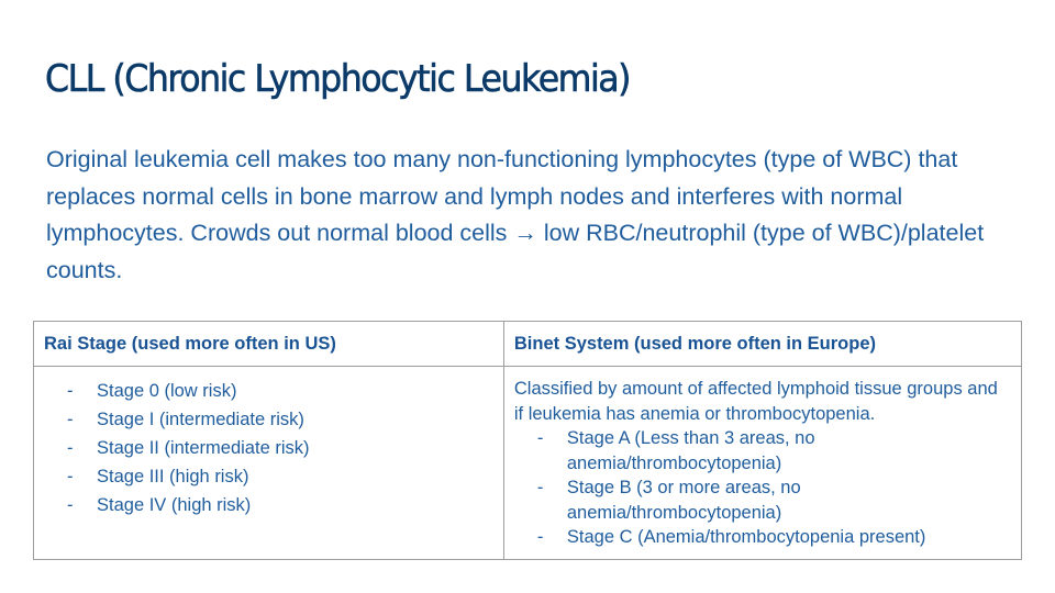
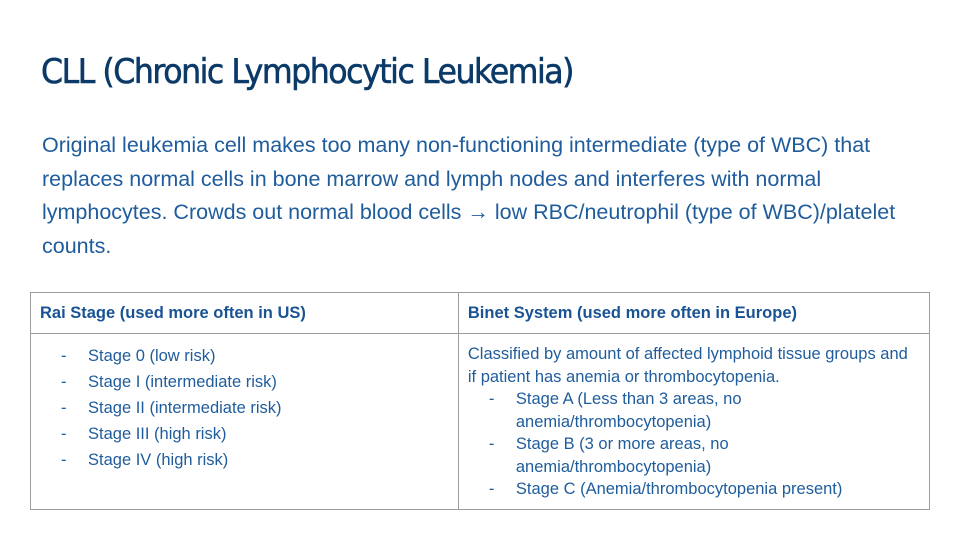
  CLL (Chronic Lymphocytic Leukemia)
- Original leukemia cell makes too many non-functioning lymphocytes (type of WBC) that replaces normal cells in bone marrow and lymph nodes and interferes with normal lymphocytes. Crowds out normal blood cells → low RBC/neutrophil (type of WBC)/platelet counts.
+ Original leukemia cell makes too many non-functioning intermediate (type of WBC) that replaces normal cells in bone marrow and lymph nodes and interferes with normal lymphocytes. Crowds out normal blood cells → low RBC/neutrophil (type of WBC)/platelet counts.
  Rai Stage (used more often in US)	Binet System (used more often in Europe)
- - Stage 0 (low risk) - Stage I (intermediate risk) - Stage II (intermediate risk) - Stage III (high risk) - Stage IV (high risk)	Classified by amount of affected lymphoid tissue groups and if leukemia has anemia or thrombocytopenia. - Stage A (Less than 3 areas, no anemia/thrombocytopenia) - Stage B (3 or more areas, no anemia/thrombocytopenia) - Stage C (Anemia/thrombocytopenia present)
+ - Stage 0 (low risk) - Stage I (intermediate risk) - Stage II (intermediate risk) - Stage III (high risk) - Stage IV (high risk)	Classified by amount of affected lymphoid tissue groups and if patient has anemia or thrombocytopenia. - Stage A (Less than 3 areas, no anemia/thrombocytopenia) - Stage B (3 or more areas, no anemia/thrombocytopenia) - Stage C (Anemia/thrombocytopenia present)
